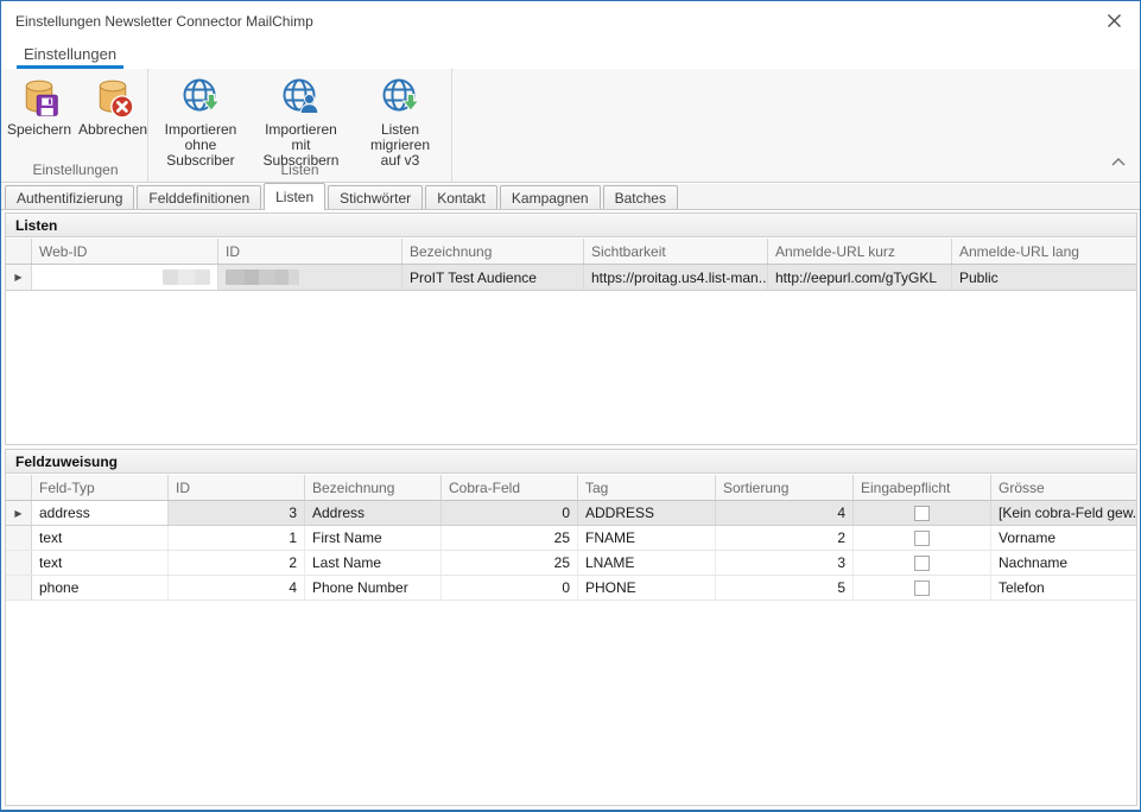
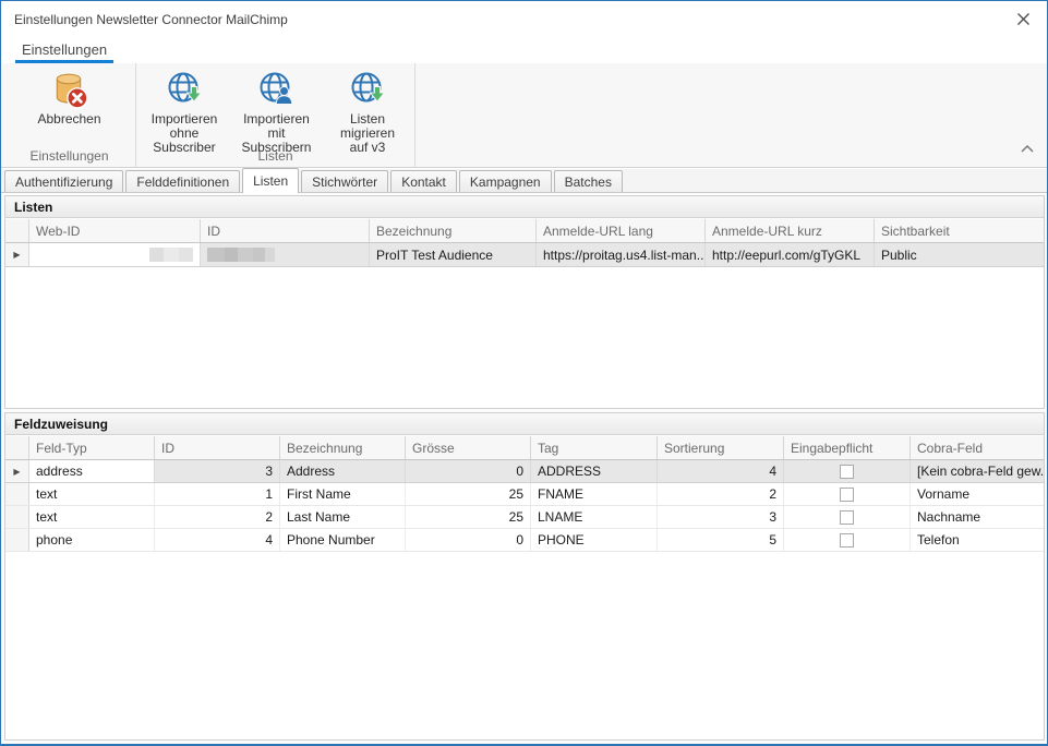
  Einstellungen Newsletter Connector MailChimp
  Einstellungen
- Speichern
  Abbrechen
  Einstellungen
  Importieren
  ohne Subscriber
  Importieren mit
  Subscribern
  Listen migrieren
  auf v3
  Listen
  Authentifizierung
  Felddefinitionen
  Listen
  Stichwörter
  Kontakt
  Kampagnen
  Batches
  Listen
  Web-ID
  ID
  Bezeichnung
- Sichtbarkeit
+ Anmelde-URL lang
  Anmelde-URL kurz
- Anmelde-URL lang
+ Sichtbarkeit
  ▶
  ProIT Test Audience
  https://proitag.us4.list-man..
  http://eepurl.com/gTyGKL
  Public
  Feldzuweisung
  Feld-Typ
  ID
  Bezeichnung
- Cobra-Feld
+ Grösse
  Tag
  Sortierung
  Eingabepflicht
- Grösse
+ Cobra-Feld
  ▶
  address
  3
  Address
  0
  ADDRESS
  4
  [Kein cobra-Feld gew.
  text
  1
  First Name
  25
  FNAME
  2
  Vorname
  text
  2
  Last Name
  25
  LNAME
  3
  Nachname
  phone
  4
  Phone Number
  0
  PHONE
  5
  Telefon
